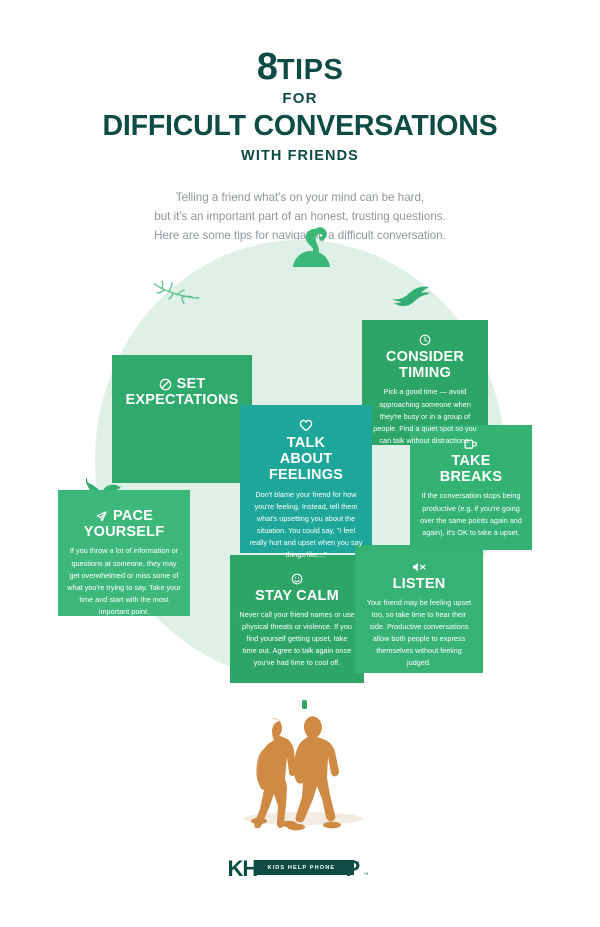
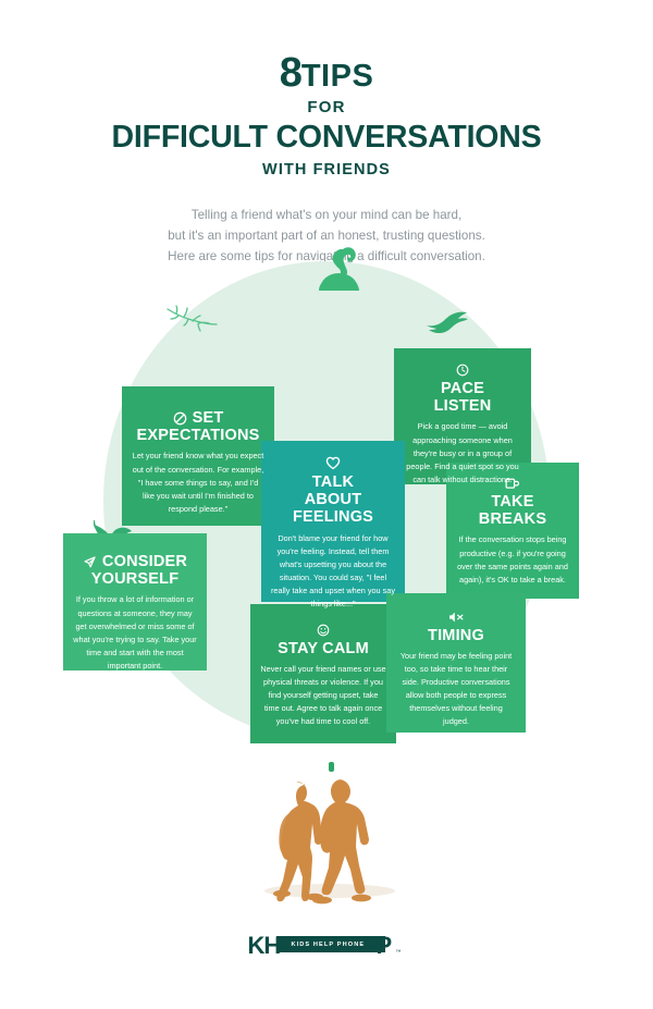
  8TIPS
  FOR
  DIFFICULT CONVERSATIONS
  WITH FRIENDS
  Telling a friend what's on your mind can be hard,
  but it's an important part of an honest, trusting questions.
  Here are some tips for navigag a difficult conversation.
- CONSIDER
+ PACE
- TIMING
+ LISTEN
  Pick a good time — avoid approaching someone when they're busy or in a group of people. Find a quiet spot so you can talk without distraction
  SET
  EXPECTATIONS
+ Let your friend know what you expect out of the conversation. For example, "I have some things to say, and I'd like you wait until I'm finished to respond please."
  TALK
  ABOUT
  FEELINGS
- Don't blame your friend for how you're feeling. Instead, tell them what's upsetting you about the situation. You could say, "I feel really hurt and upset when you say things like..."
+ Don't blame your friend for how you're feeling. Instead, tell them what's upsetting you about the situation. You could say, "I feel really take and upset when you say things like..."
  TAKE
  BREAKS
- If the conversation stops being productive (e.g. if you're going over the same points again and again), it's OK to take a upset.
+ If the conversation stops being productive (e.g. if you're going over the same points again and again), it's OK to take a break.
- PACE
+ CONSIDER
  YOURSELF
  If you throw a lot of information or questions at someone, they may get overwhelmed or miss some of what you're trying to say. Take your time and start with the most important point.
  STAY CALM
  Never call your friend names or use physical threats or violence. If you find yourself getting upset, take time out. Agree to talk again once you've had time to cool off.
- LISTEN
+ TIMING
- Your friend may be feeling upset too, so take time to hear their side. Productive conversations allow both people to express themselves without feeling judged.
+ Your friend may be feeling point too, so take time to hear their side. Productive conversations allow both people to express themselves without feeling judged.
  KH
  P
